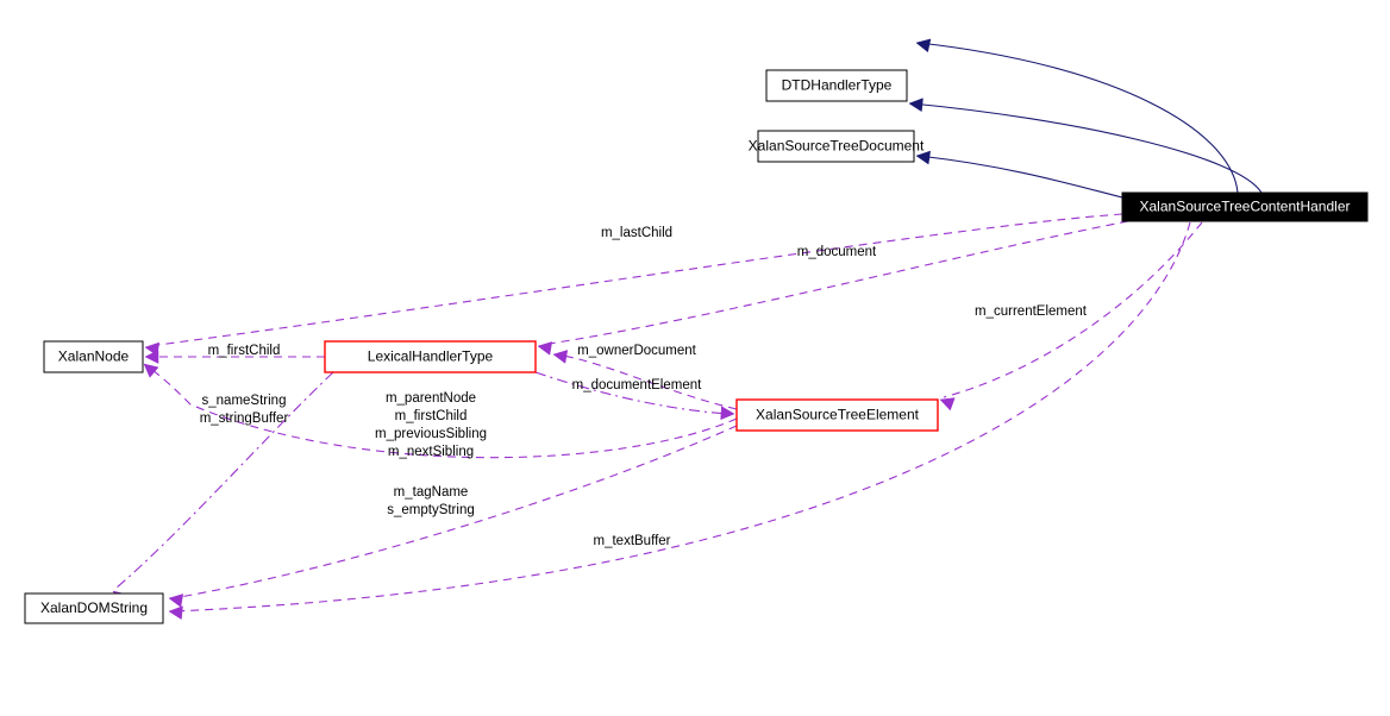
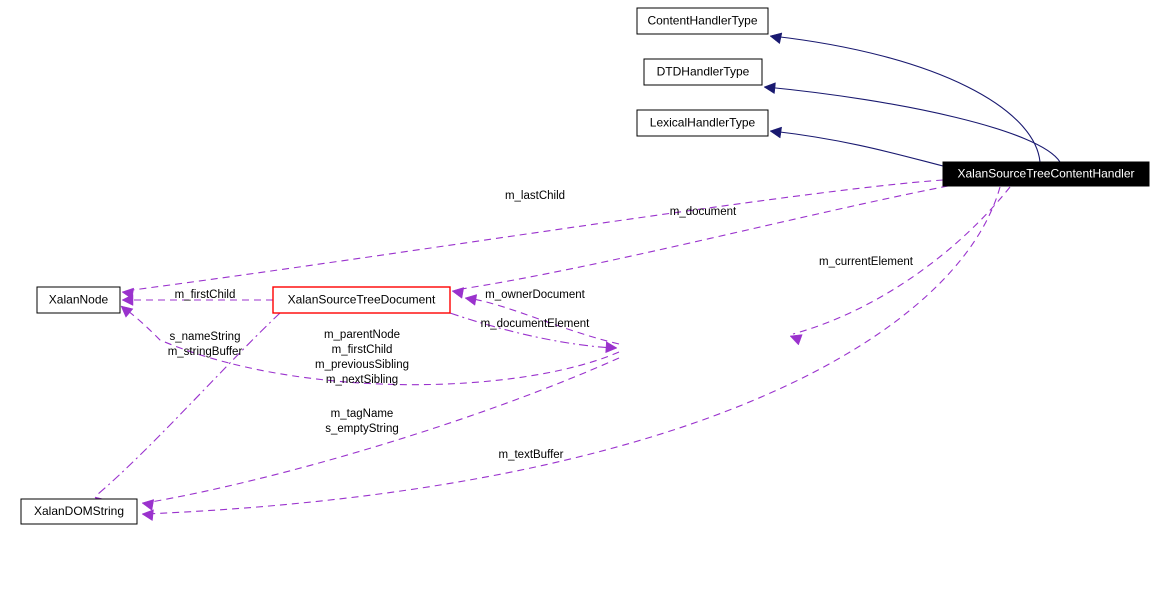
  m_lastChild
  m_document
  m_currentElement
  m_ownerDocument
  m_documentElement
  m_firstChild
  m_parentNode m_firstChild m_previousSibling m_nextSibling
  s_nameString m_stringBuffer
  m_tagName s_emptyString
  m_textBuffer
+ ContentHandlerType
  DTDHandlerType
- XalanSourceTreeDocument
+ LexicalHandlerType
  XalanSourceTreeContentHandler
  XalanNode
- LexicalHandlerType
+ XalanSourceTreeDocument
- XalanSourceTreeElement
  XalanDOMString
